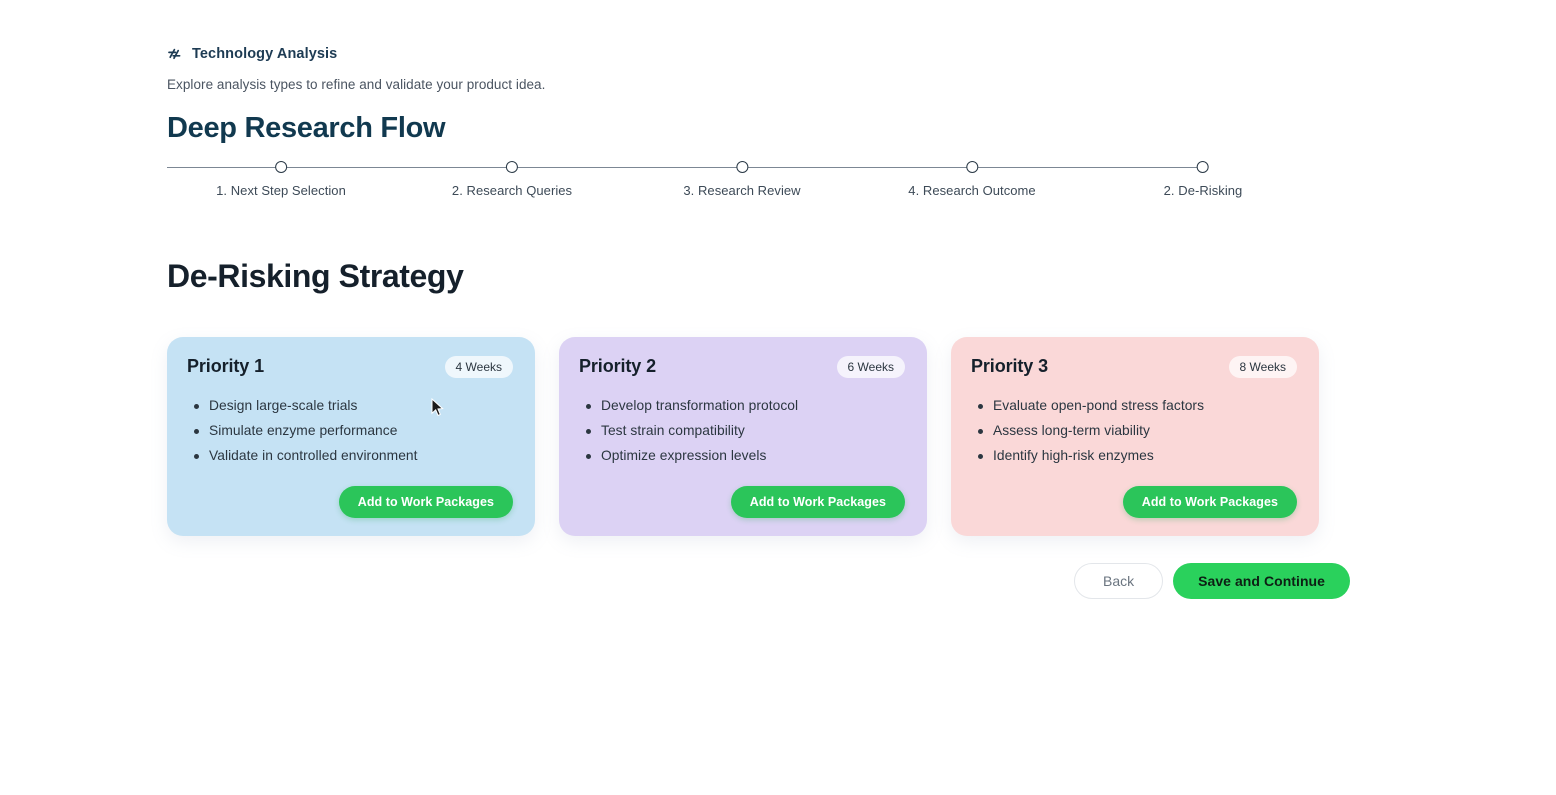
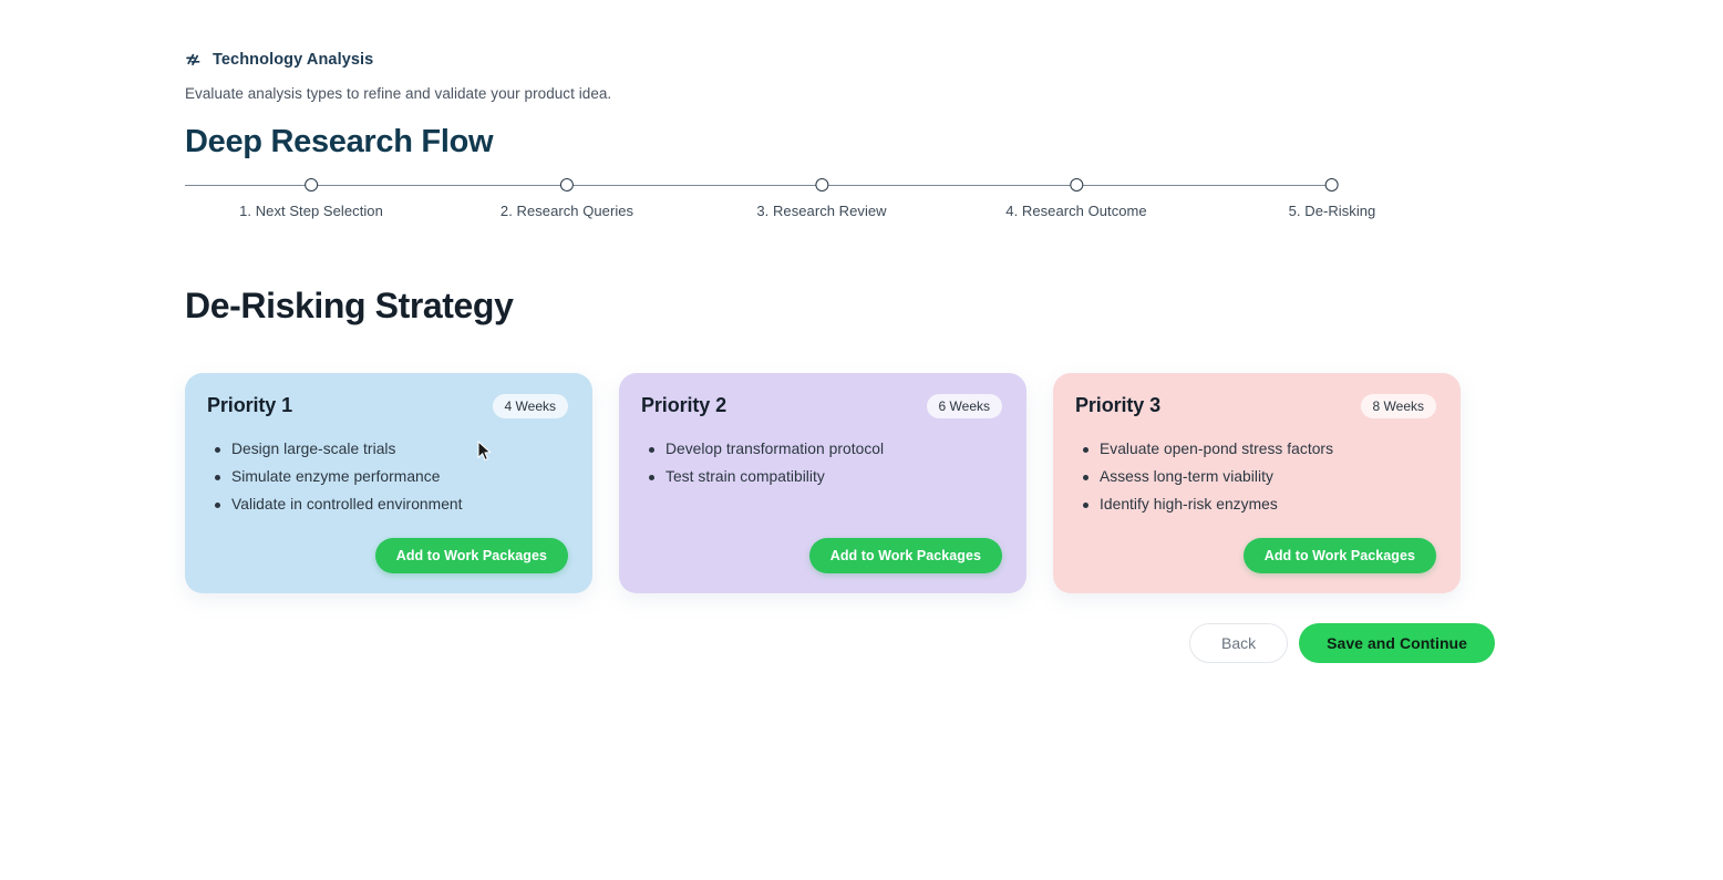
  Technology Analysis
- Explore analysis types to refine and validate your product idea.
+ Evaluate analysis types to refine and validate your product idea.
  Deep Research Flow
  1. Next Step Selection
  2. Research Queries
  3. Research Review
  4. Research Outcome
- 2. De-Risking
+ 5. De-Risking
  De-Risking Strategy
  Priority 1
  4 Weeks
  Design large-scale trials
  Simulate enzyme performance
  Validate in controlled environment
  Add to Work Packages
  Priority 2
  6 Weeks
  Develop transformation protocol
  Test strain compatibility
- Optimize expression levels
  Add to Work Packages
  Priority 3
  8 Weeks
  Evaluate open-pond stress factors
  Assess long-term viability
  Identify high-risk enzymes
  Add to Work Packages
  Back
  Save and Continue
